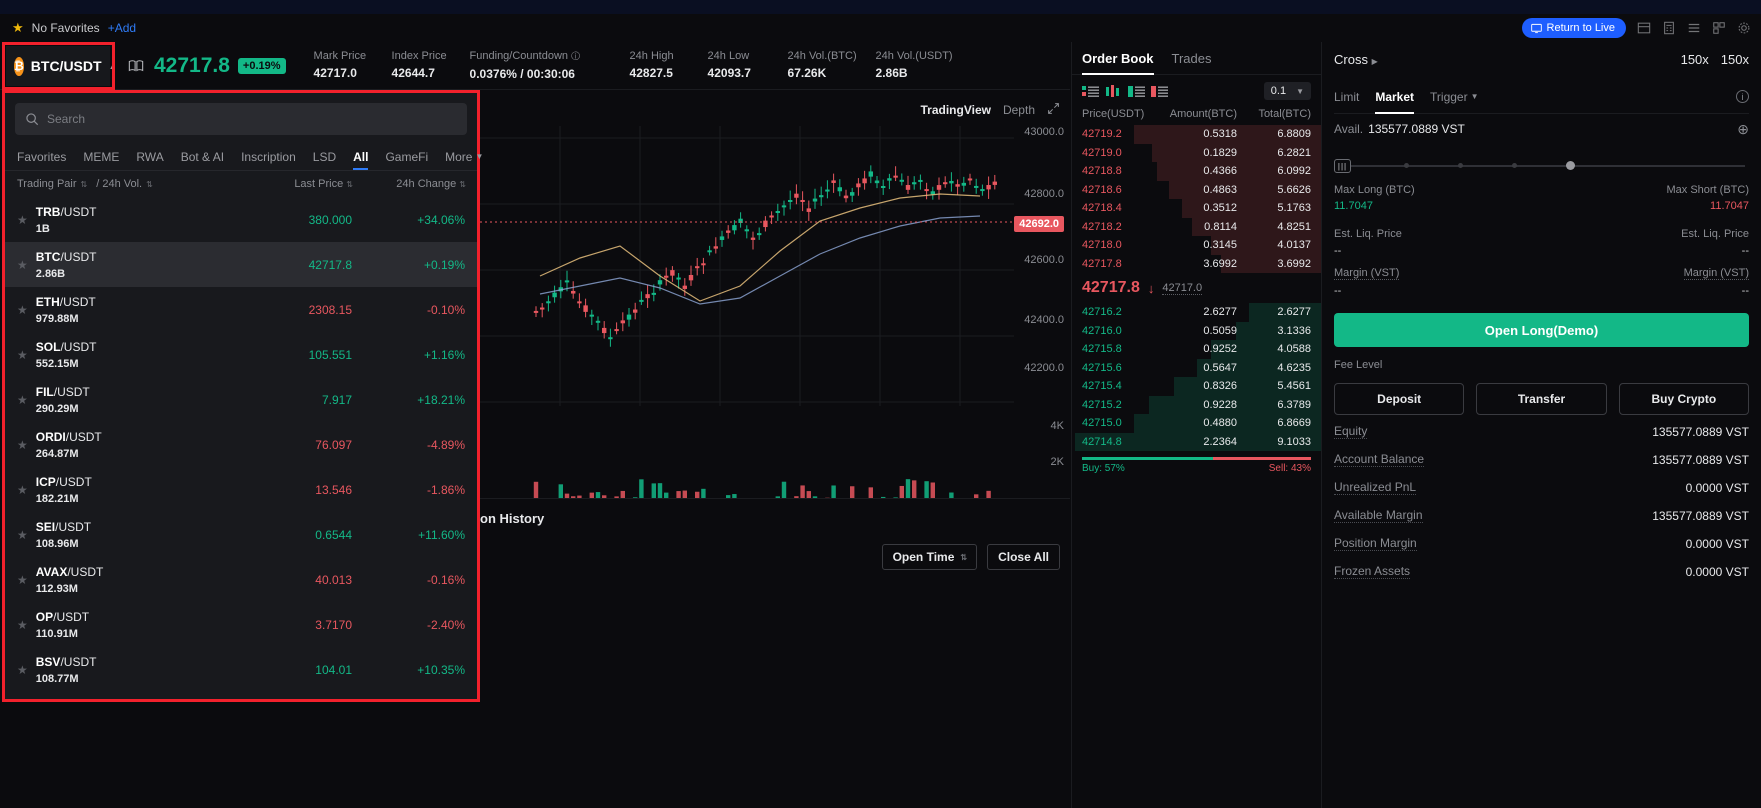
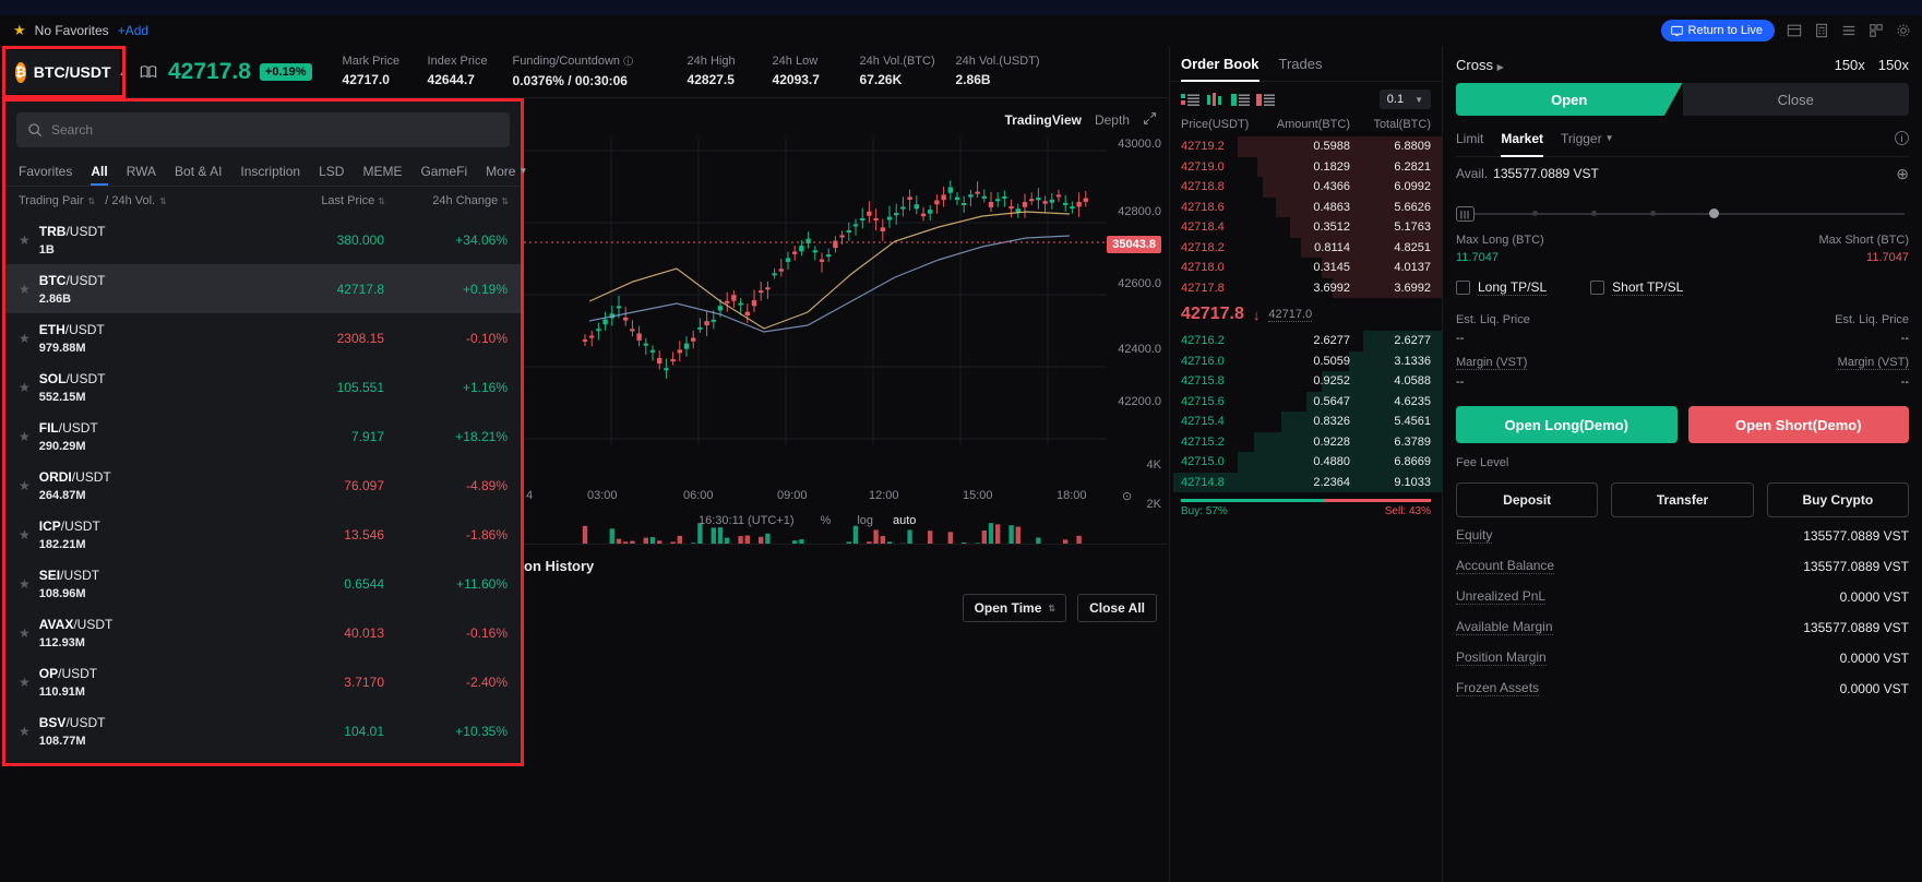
  ★
  No Favorites
  +Add
  Return to Live
  42717.8
  +0.19%
  Mark Price
  42717.0
  Index Price
  42644.7
  Funding/Countdown ⓘ
  0.0376% / 00:30:06
  24h High
  42827.5
  24h Low
  42093.7
  24h Vol.(BTC)
  67.26K
  24h Vol.(USDT)
  2.86B
  ₿
  BTC/USDT
  ▲
  Search
  Favorites
- MEME
+ All
  RWA
  Bot & AI
  Inscription
  LSD
- All
+ MEME
  GameFi
  More
  ▼
  Trading Pair
  ⇅
  / 24h Vol.
  ⇅
  Last Price ⇅
  24h Change ⇅
  ★
  TRB/USDT
  1B
  380.000
  +34.06%
  ★
  BTC/USDT
  2.86B
  42717.8
  +0.19%
  ★
  ETH/USDT
  979.88M
  2308.15
  -0.10%
  ★
  SOL/USDT
  552.15M
  105.551
  +1.16%
  ★
  FIL/USDT
  290.29M
  7.917
  +18.21%
  ★
  ORDI/USDT
  264.87M
  76.097
  -4.89%
  ★
  ICP/USDT
  182.21M
  13.546
  -1.86%
  ★
  SEI/USDT
  108.96M
  0.6544
  +11.60%
  ★
  AVAX/USDT
  112.93M
  40.013
  -0.16%
  ★
  OP/USDT
  110.91M
  3.7170
  -2.40%
  ★
  BSV/USDT
  108.77M
  104.01
  +10.35%
  TradingView
  Depth
  43000.0
  42800.0
  42600.0
  42400.0
  42200.0
  4K
  2K
- 42692.0
+ 35043.8
+ 4
+ 03:00
+ 06:00
+ 09:00
+ 12:00
+ 15:00
+ 18:00
+ ⊙
+ 16:30:11 (UTC+1)
+ %
+ log
+ auto
  on History
  Open Time
  ⇅
  Close All
  Order Book
  Trades
  0.1
  ▼
  Price(USDT)
  Amount(BTC)
  Total(BTC)
  42719.2
- 0.5318
+ 0.5988
  6.8809
  42719.0
  0.1829
  6.2821
  42718.8
  0.4366
  6.0992
  42718.6
  0.4863
  5.6626
  42718.4
  0.3512
  5.1763
  42718.2
  0.8114
  4.8251
  42718.0
  0.3145
  4.0137
  42717.8
  3.6992
  3.6992
  42717.8
  ↓
  42717.0
  42716.2
  2.6277
  2.6277
  42716.0
  0.5059
  3.1336
  42715.8
  0.9252
  4.0588
  42715.6
  0.5647
  4.6235
  42715.4
  0.8326
  5.4561
  42715.2
  0.9228
  6.3789
  42715.0
  0.4880
  6.8669
  42714.8
  2.2364
  9.1033
  Buy: 57%
  Sell: 43%
  Cross ▶
  150x
  150x
+ Open
+ Close
  Limit
  Market
  Trigger
  ▼
  i
  Avail.
  135577.0889 VST
  ⊕
  |||
  Max Long (BTC)
  11.7047
  Max Short (BTC)
  11.7047
+ Long TP/SL
+ Short TP/SL
  Est. Liq. Price
  --
  Est. Liq. Price
  --
  Margin (VST)
  --
  Margin (VST)
  --
  Open Long(Demo)
+ Open Short(Demo)
  Fee Level
  Deposit
  Transfer
  Buy Crypto
  Equity
  135577.0889 VST
  Account Balance
  135577.0889 VST
  Unrealized PnL
  0.0000 VST
  Available Margin
  135577.0889 VST
  Position Margin
  0.0000 VST
  Frozen Assets
  0.0000 VST
